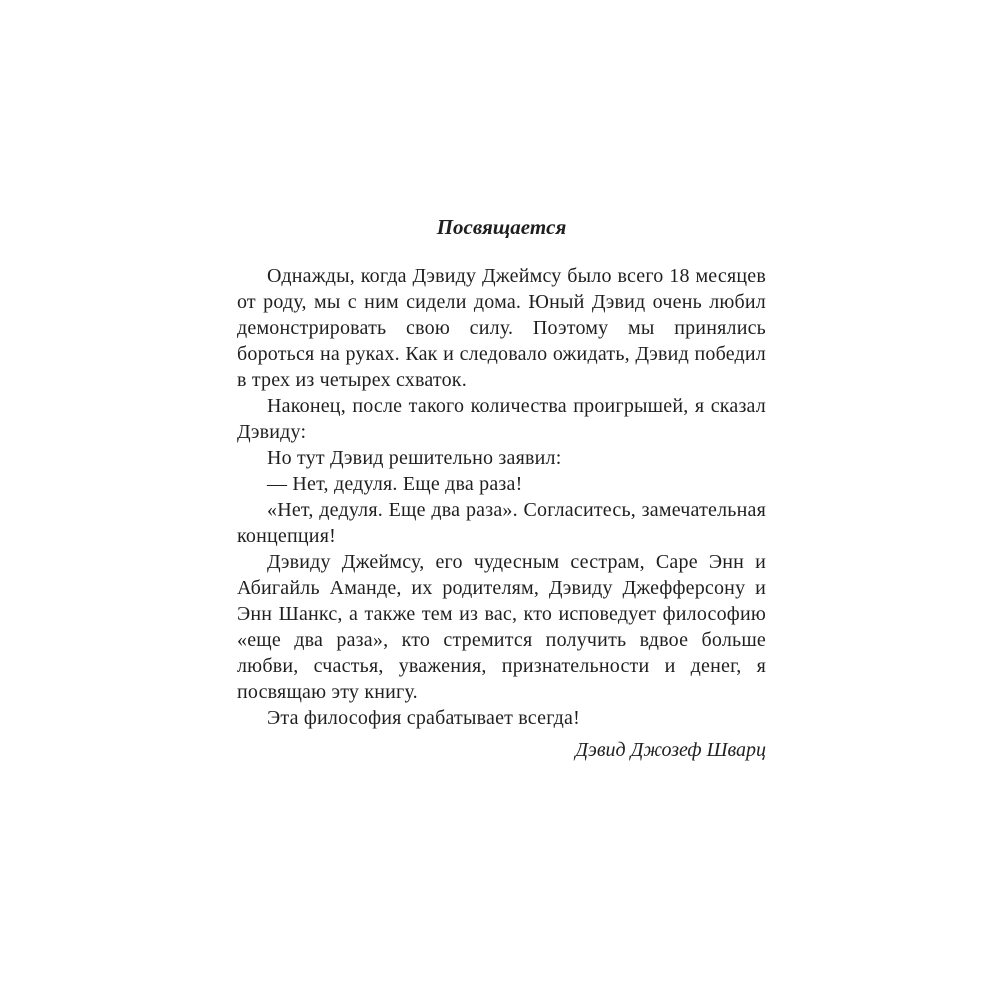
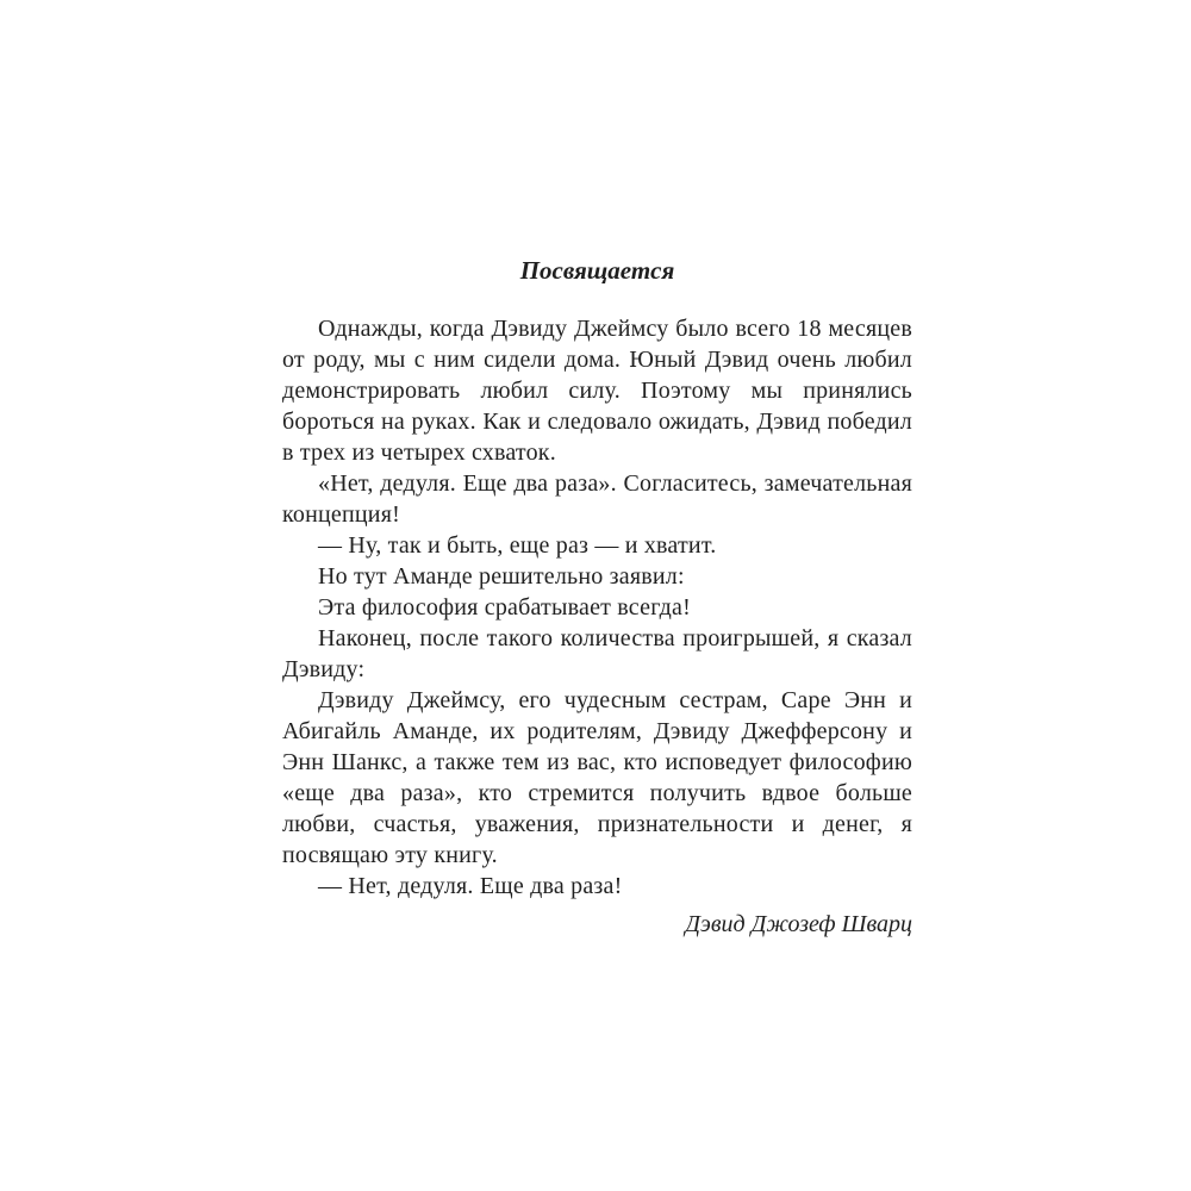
  Посвящается
- Однажды, когда Дэвиду Джеймсу было всего 18 месяцев от роду, мы с ним сидели дома. Юный Дэвид очень любил демонстрировать свою силу. Поэтому мы принялись бороться на руках. Как и следовало ожидать, Дэвид победил в трех из четырех схваток.
+ Однажды, когда Дэвиду Джеймсу было всего 18 месяцев от роду, мы с ним сидели дома. Юный Дэвид очень любил демонстрировать любил силу. Поэтому мы принялись бороться на руках. Как и следовало ожидать, Дэвид победил в трех из четырех схваток.
- Наконец, после такого количества проигрышей, я сказал Дэвиду:
+ «Нет, дедуля. Еще два раза». Согласитесь, замечательная концепция!
+ — Ну, так и быть, еще раз — и хватит.
- Но тут Дэвид решительно заявил:
+ Но тут Аманде решительно заявил:
- — Нет, дедуля. Еще два раза!
+ Эта философия срабатывает всегда!
- «Нет, дедуля. Еще два раза». Согласитесь, замечательная концепция!
+ Наконец, после такого количества проигрышей, я сказал Дэвиду:
  Дэвиду Джеймсу, его чудесным сестрам, Саре Энн и Абигайль Аманде, их родителям, Дэвиду Джефферсону и Энн Шанкс, а также тем из вас, кто исповедует философию «еще два раза», кто стремится получить вдвое больше любви, счастья, уважения, признательности и денег, я посвящаю эту книгу.
- Эта философия срабатывает всегда!
+ — Нет, дедуля. Еще два раза!
  Дэвид Джозеф Шварц
